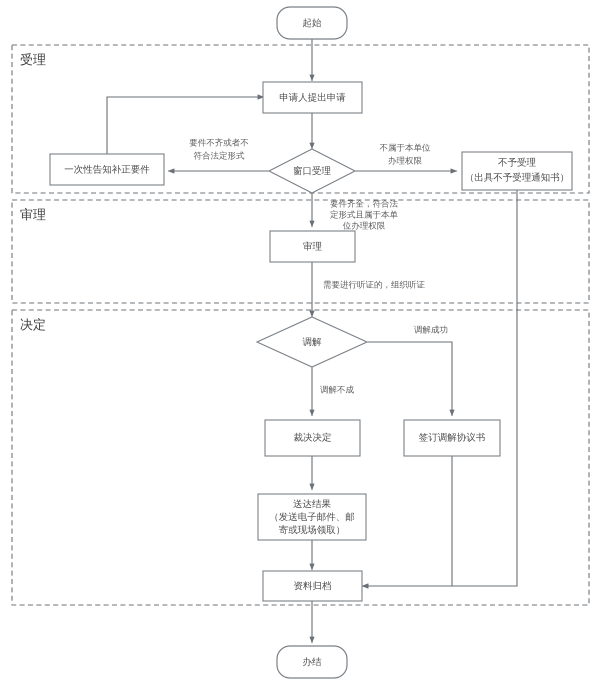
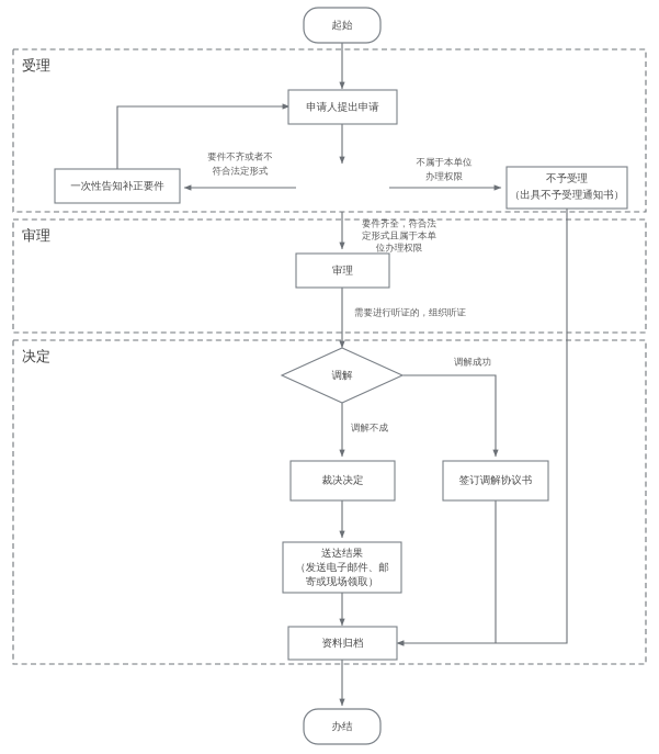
  受理
  审理
  决定
  起始
  申请人提出申请
- 窗口受理
  一次性告知补正要件
  不予受理
  （出具不予受理通知书）
  审理
  调解
  裁决决定
  签订调解协议书
  送达结果
  （发送电子邮件、邮
  寄或现场领取）
  资料归档
  办结
  要件不齐或者不
  符合法定形式
  不属于本单位
  办理权限
  要件齐全，符合法
  定形式且属于本单
  位办理权限
  需要进行听证的，组织听证
  调解成功
  调解不成
